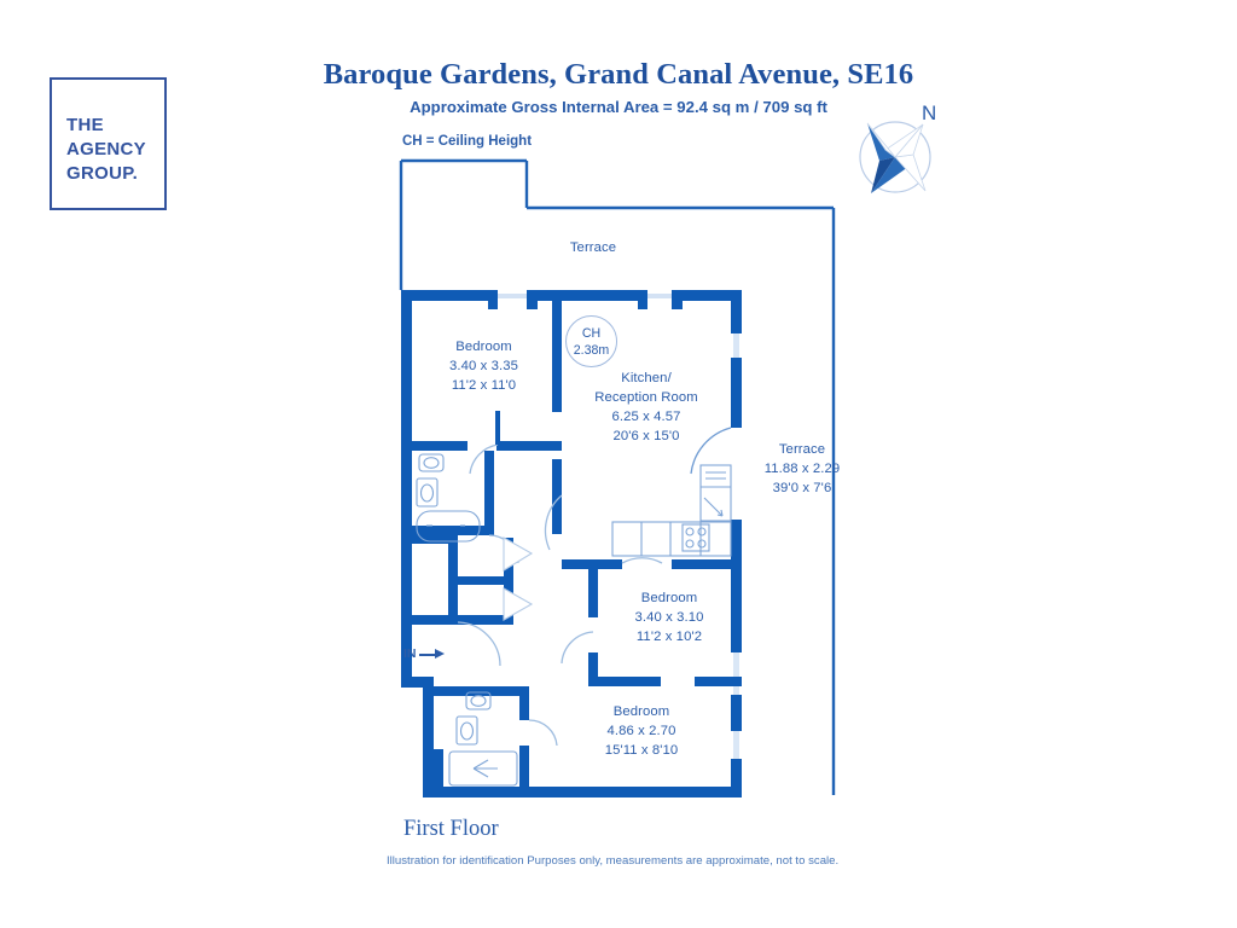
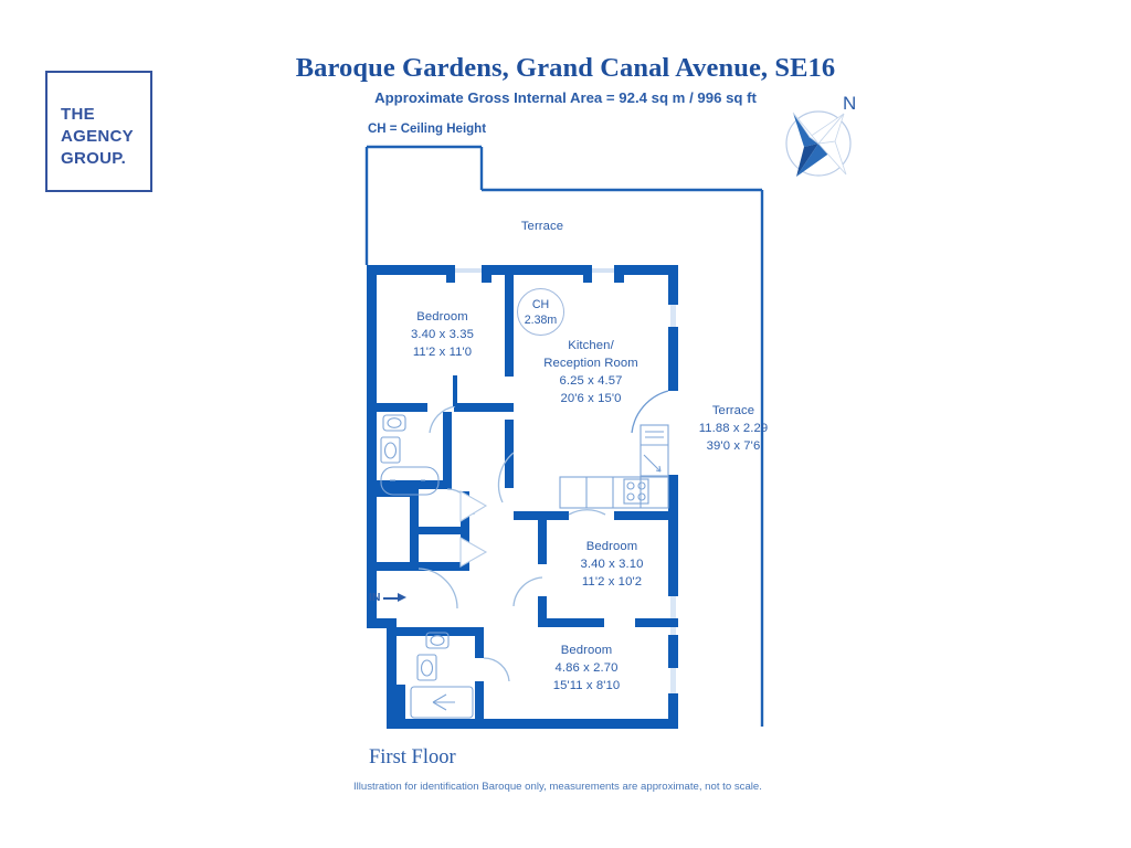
  THE
  AGENCY
  GROUP.
  Baroque Gardens, Grand Canal Avenue, SE16
- Approximate Gross Internal Area = 92.4 sq m / 709 sq ft
+ Approximate Gross Internal Area = 92.4 sq m / 996 sq ft
  CH = Ceiling Height
  N
  Terrace
  Bedroom
  3.40 x 3.35
  11'2 x 11'0
  Kitchen/
  Reception Room
  6.25 x 4.57
  20'6 x 15'0
  Terrace
  11.88 x 2.29
  39'0 x 7'6
  Bedroom
  3.40 x 3.10
  11'2 x 10'2
  Bedroom
  4.86 x 2.70
  15'11 x 8'10
  CH
  2.38m
  IN
  First Floor
- Illustration for identification Purposes only, measurements are approximate, not to scale.
+ Illustration for identification Baroque only, measurements are approximate, not to scale.
